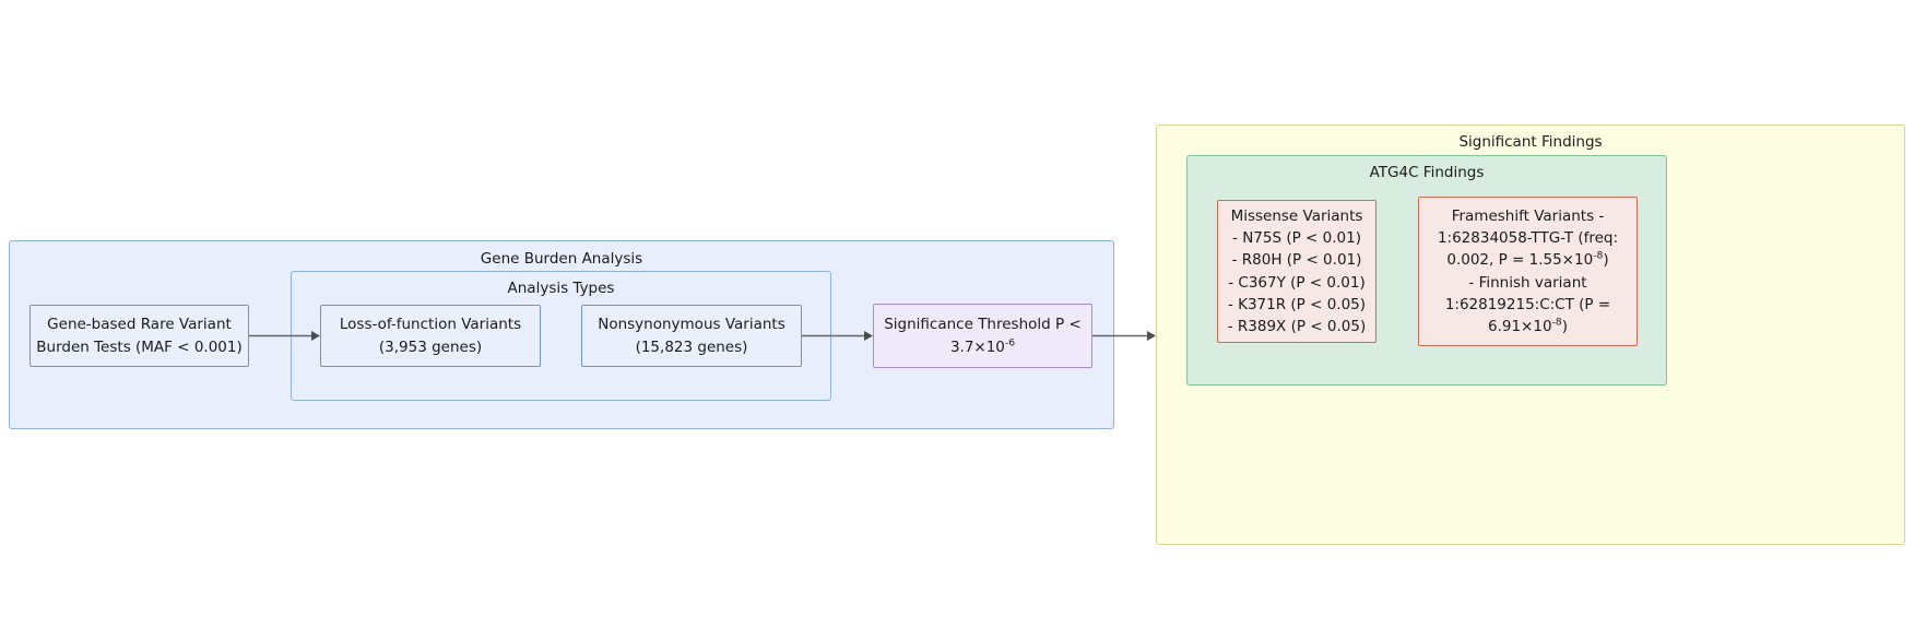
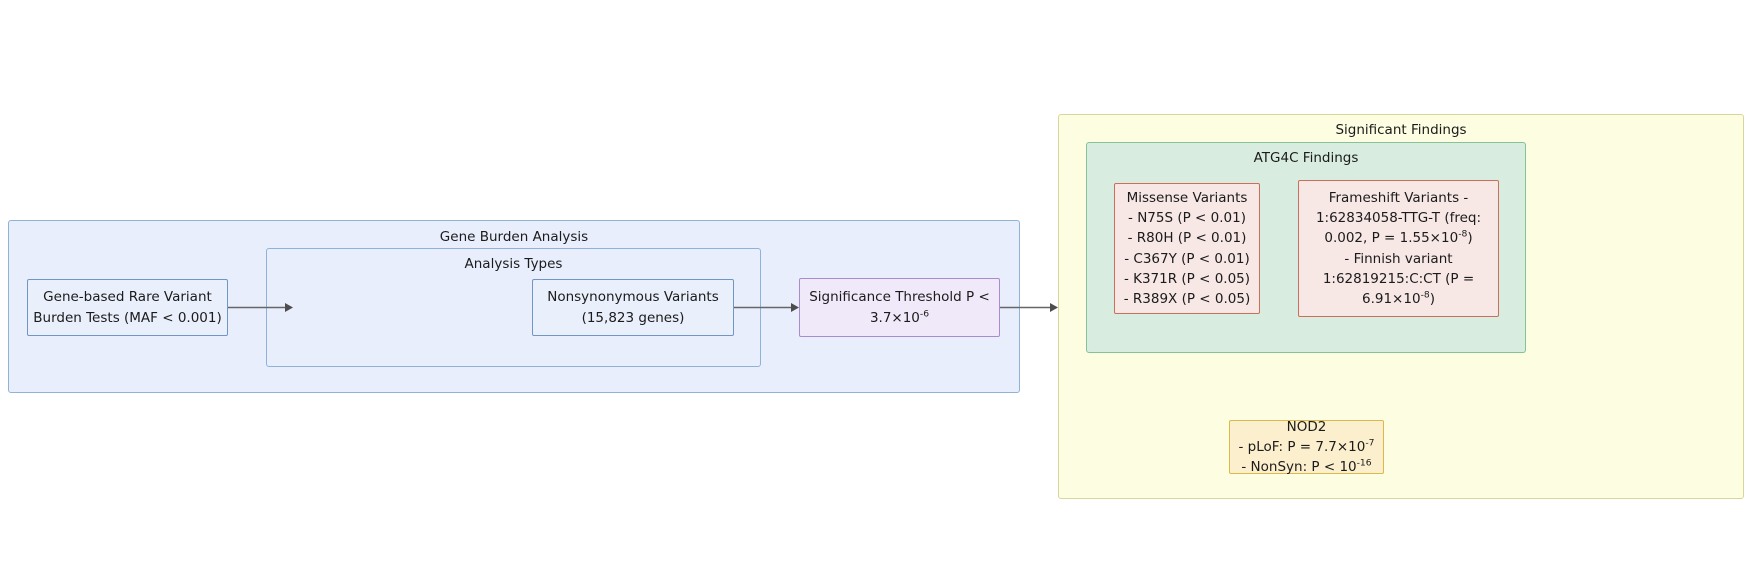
  Gene Burden Analysis
  Analysis Types
  Gene-based Rare Variant
  Burden Tests (MAF < 0.001)
- Loss-of-function Variants
- (3,953 genes)
  Nonsynonymous Variants
  (15,823 genes)
  Significance Threshold P <
  3.7×10-6
  Significant Findings
  ATG4C Findings
  Missense Variants
  - N75S (P < 0.01)
  - R80H (P < 0.01)
  - C367Y (P < 0.01)
  - K371R (P < 0.05)
  - R389X (P < 0.05)
  Frameshift Variants -
  1:62834058-TTG-T (freq:
  0.002, P = 1.55×10-8)
  - Finnish variant
  1:62819215:C:CT (P =
  6.91×10-8)
+ NOD2
+ - pLoF: P = 7.7×10-7
+ - NonSyn: P < 10-16
